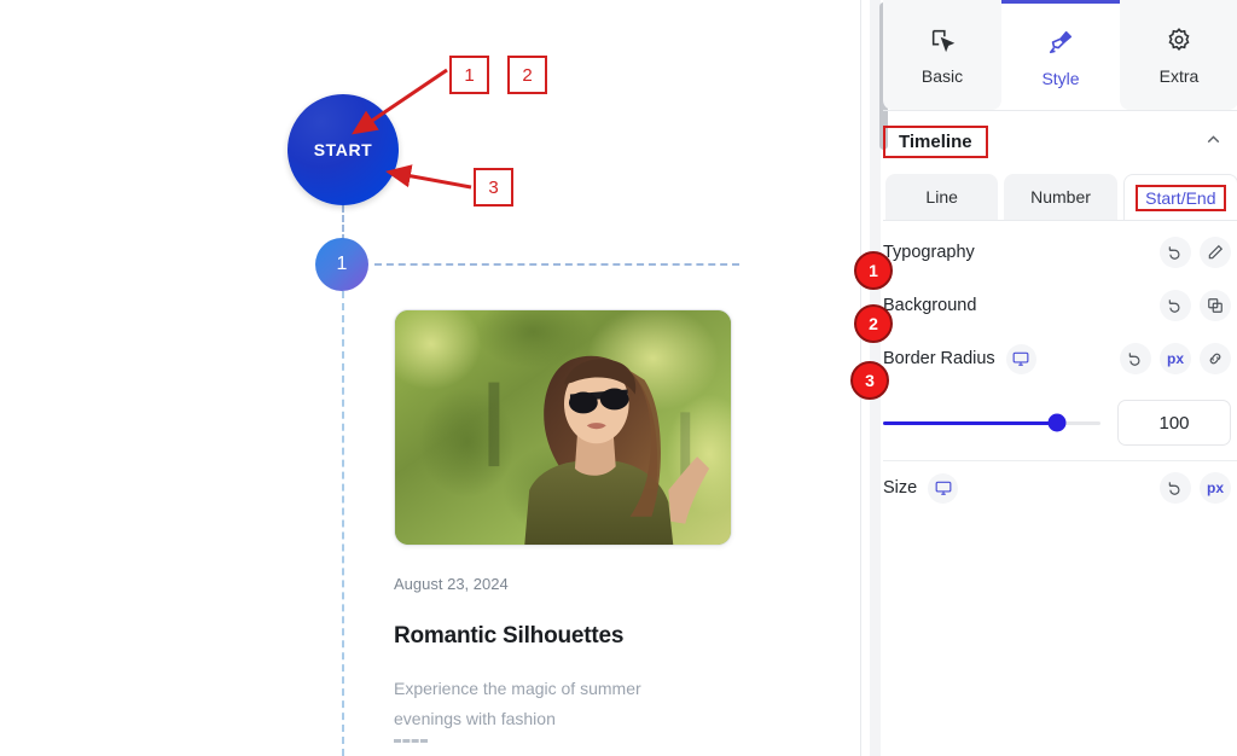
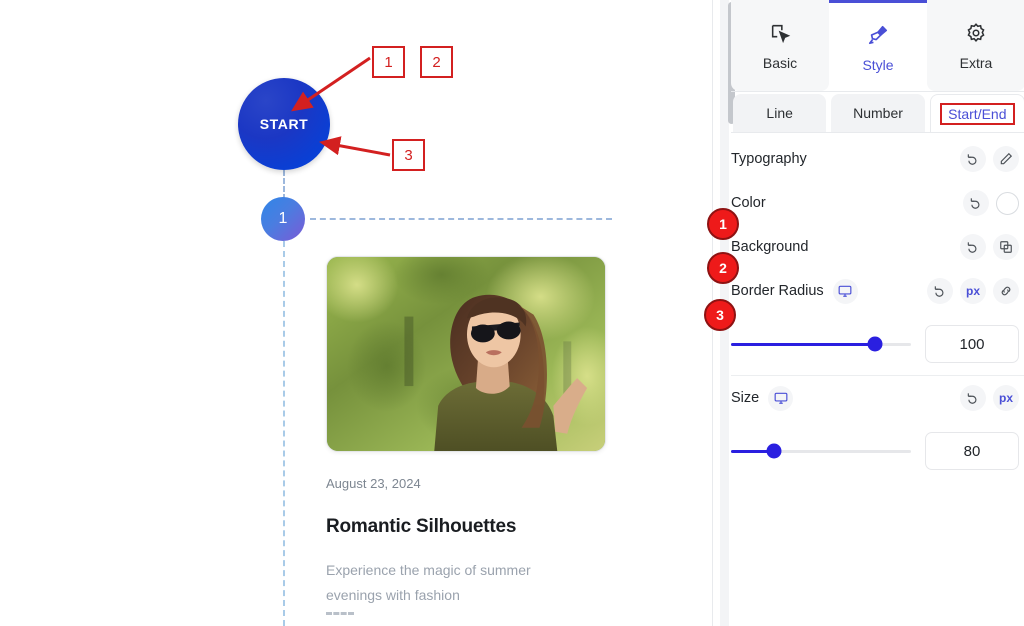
  START
  1
  August 23, 2024
  Romantic Silhouettes
  Experience the magic of summer evenings with fashion
  1
  2
  3
  Basic
  Style
  Extra
- Timeline
  Line
  Number
  Start/End
  Typography
+ Color
  Background
  Border Radius
  px
  100
  Size
  px
+ 80
  1
  2
  3
